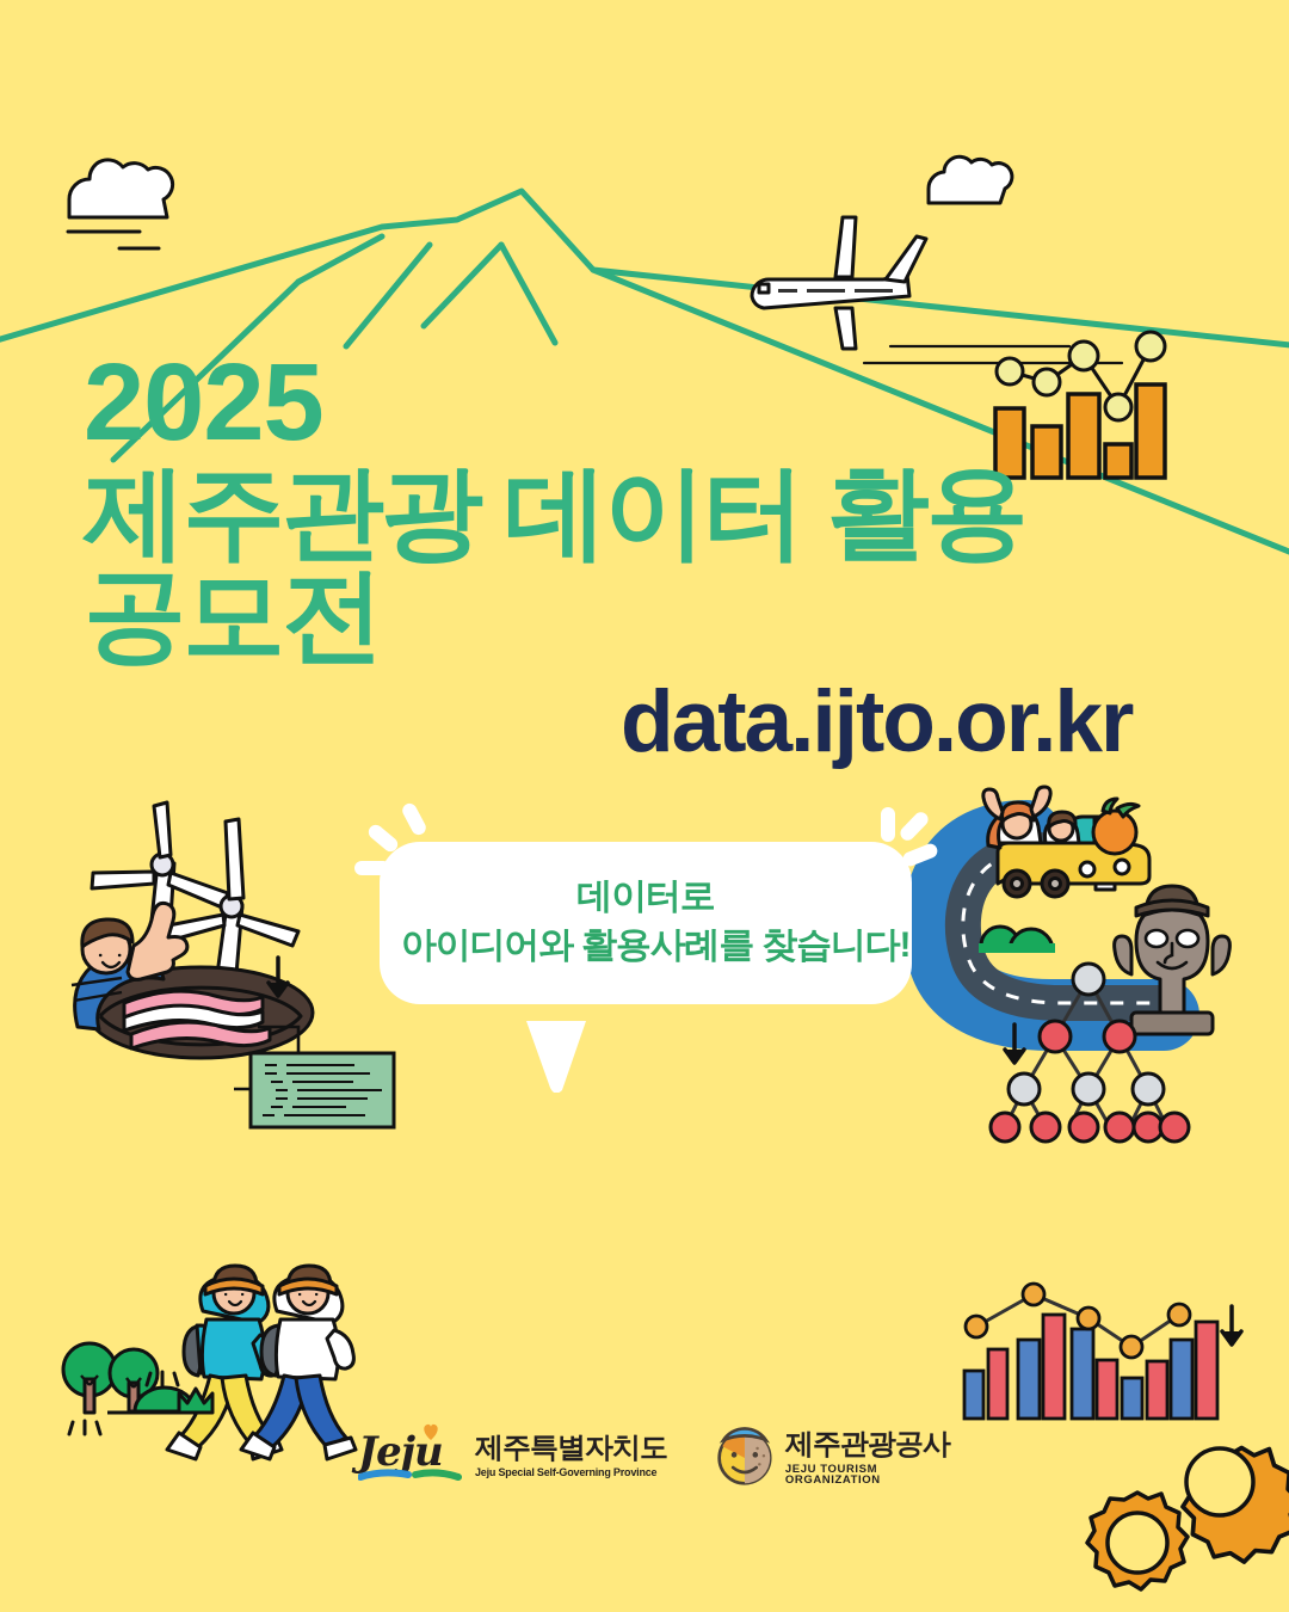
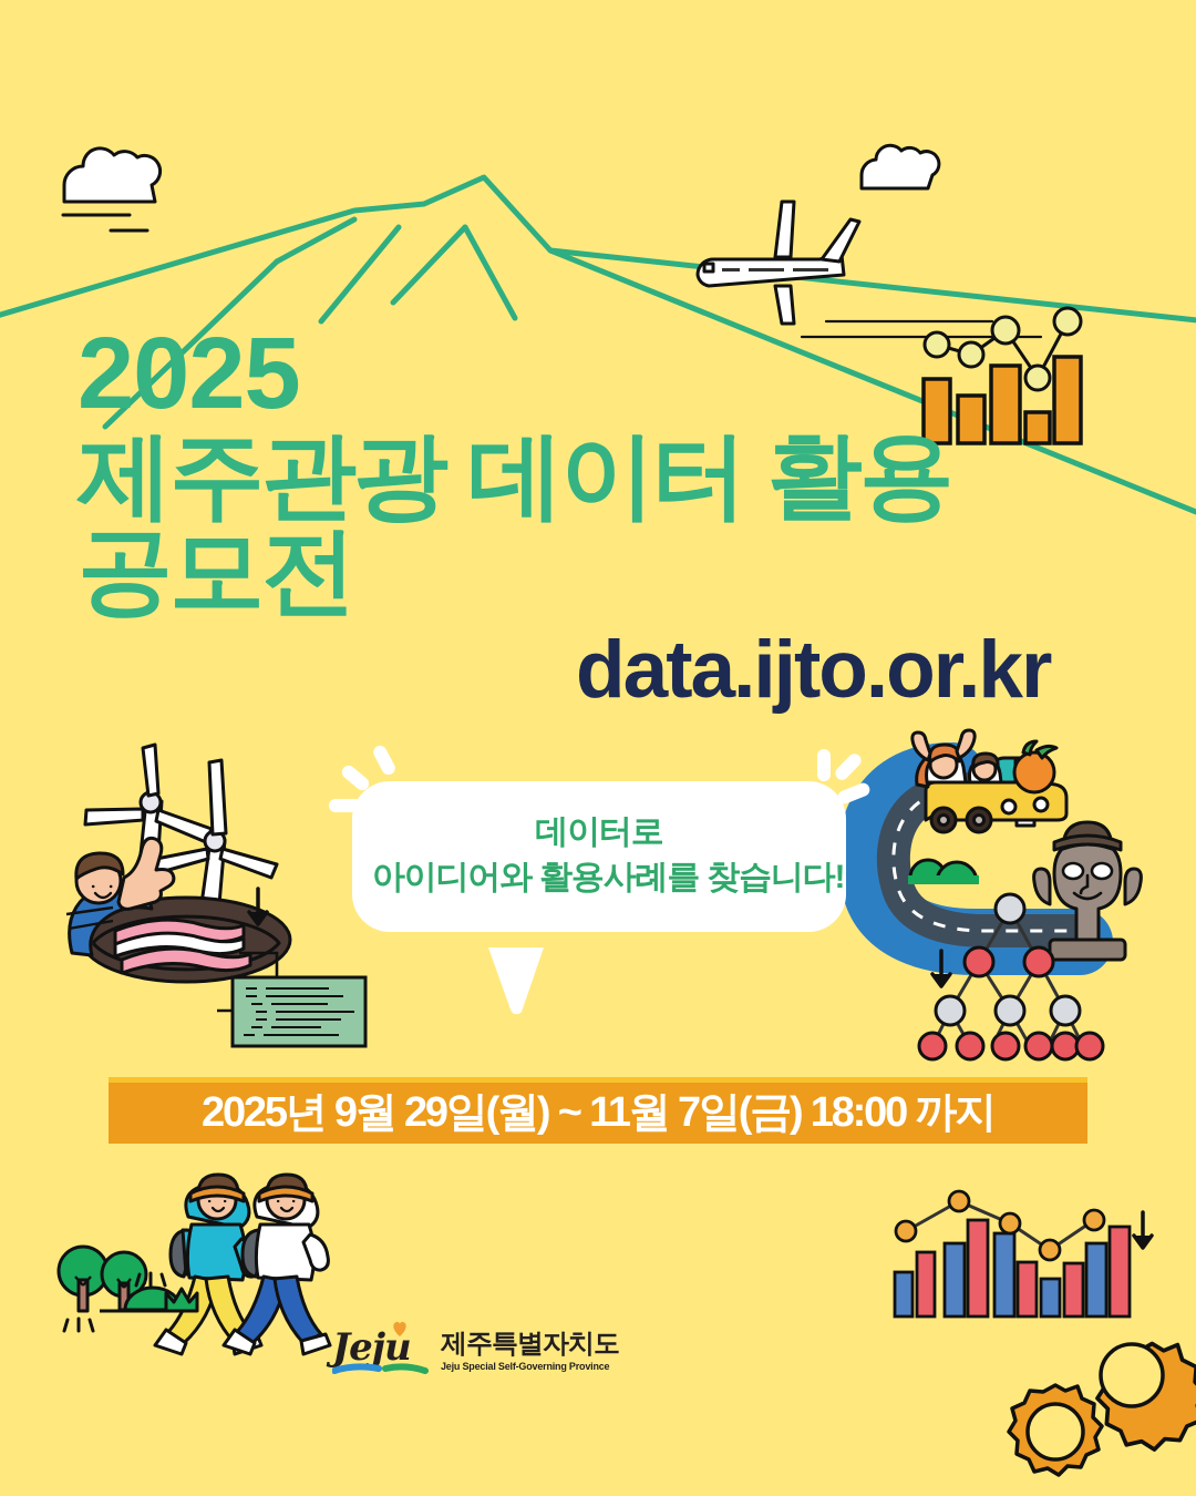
  2025
  제주관광 데이터 활용
  공모전
  data.ijto.or.kr
  데이터로
  아이디어와 활용사례를 찾습니다!
+ 2025년 9월 29일(월) ~ 11월 7일(금) 18:00 까지
  Jeju
  제주특별자치도
  Jeju Special Self-Governing Province
- 제주관광공사
- JEJU TOURISM ORGANIZATION
